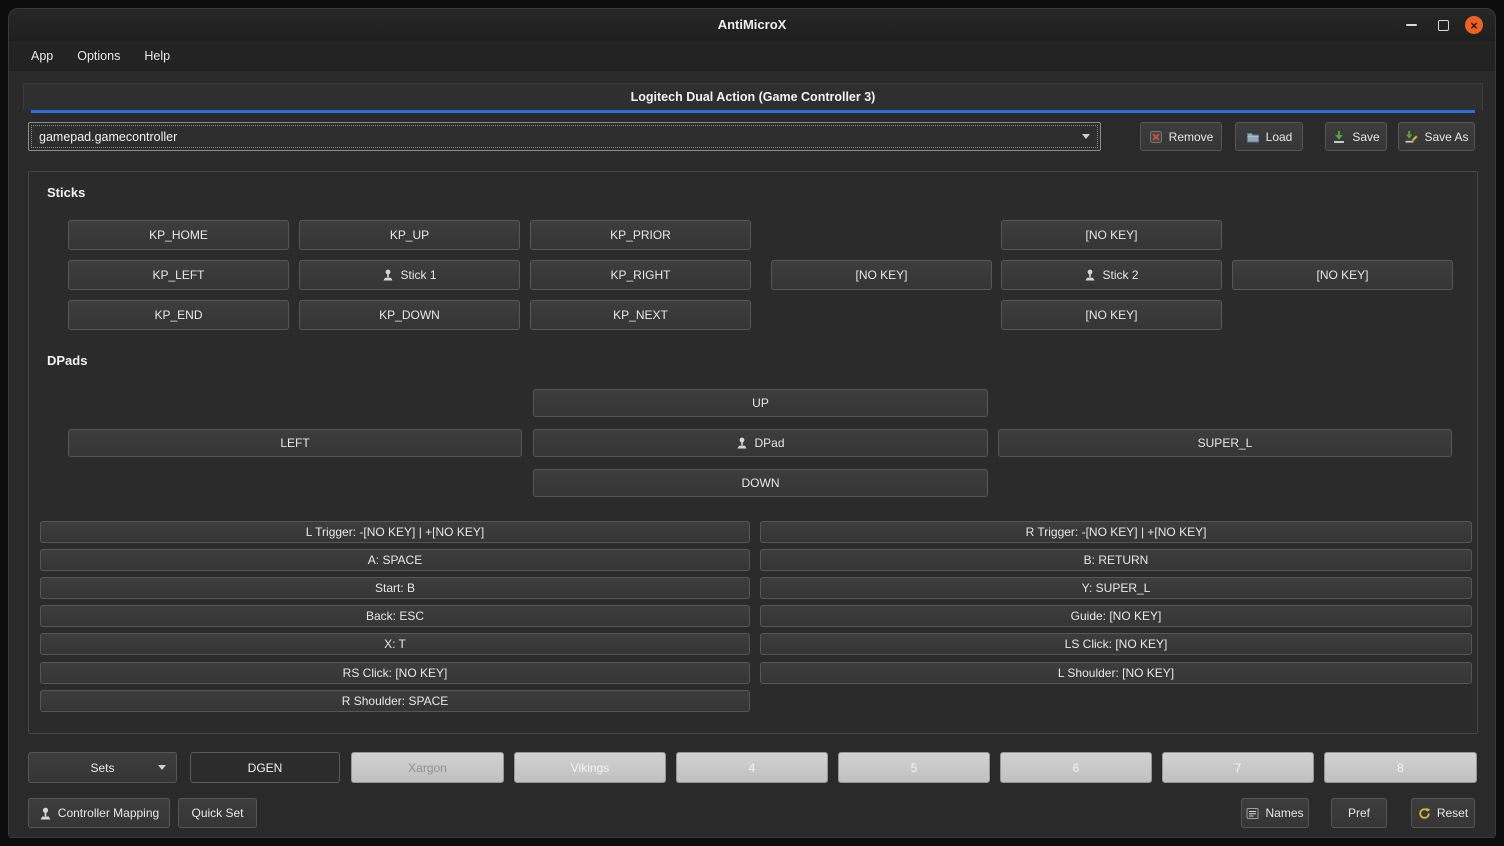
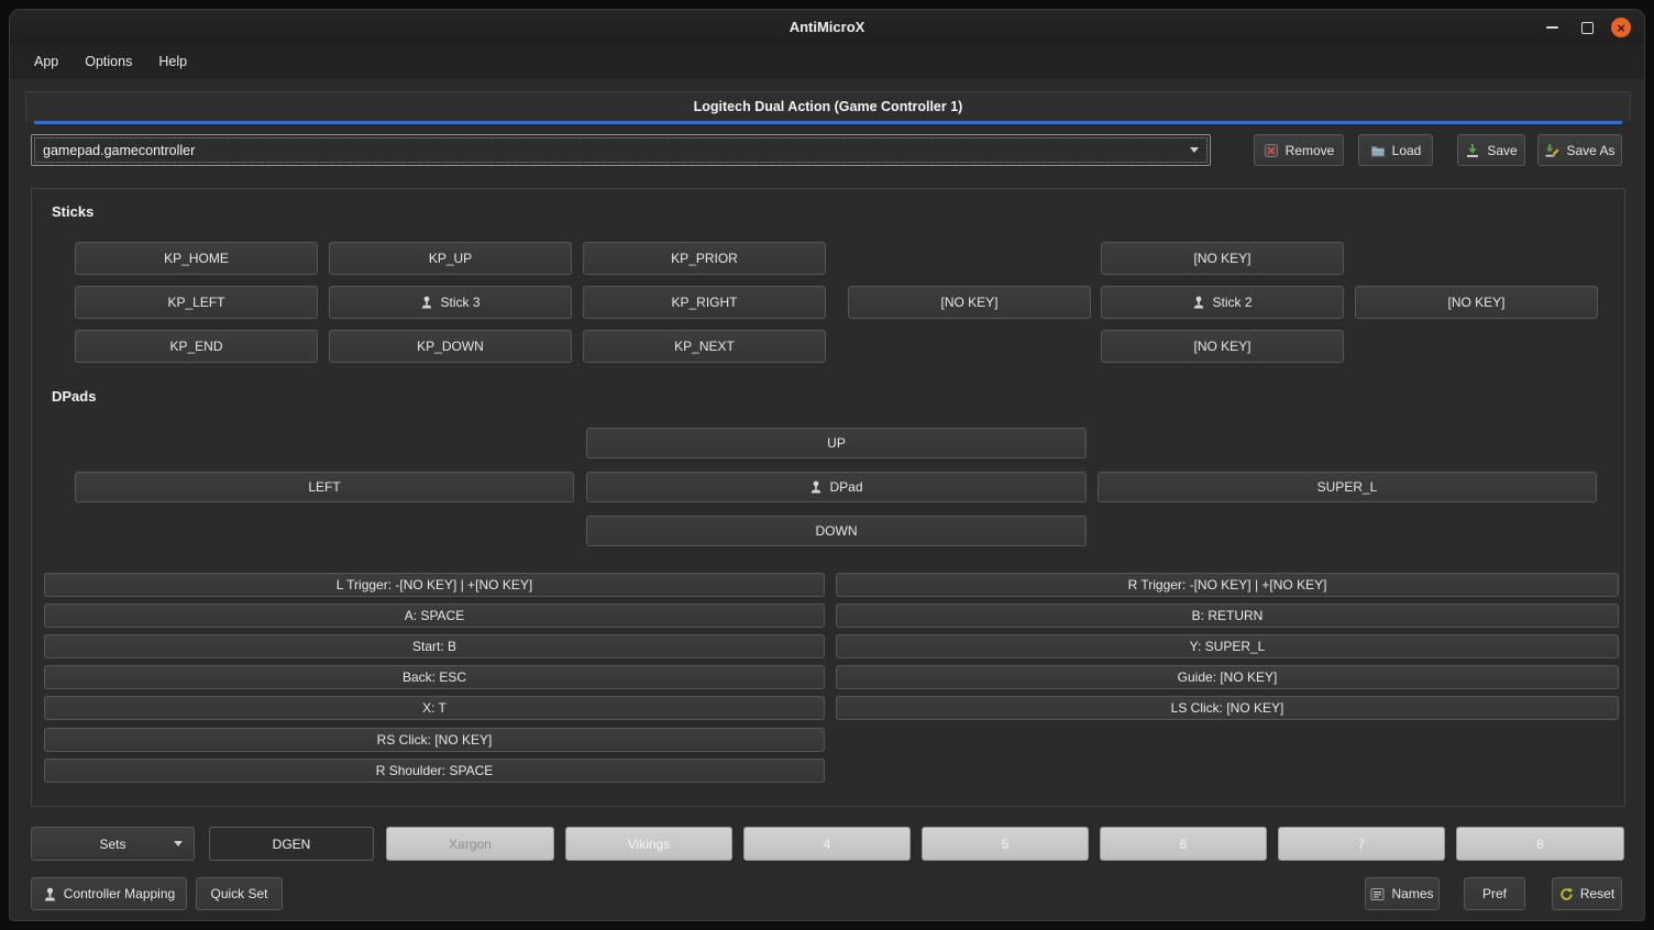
  AntiMicroX
  ×
  App
  Options
  Help
- Logitech Dual Action (Game Controller 3)
+ Logitech Dual Action (Game Controller 1)
  gamepad.gamecontroller
  Remove
  Load
  Save
  Save As
  Sticks
  KP_HOME
  KP_UP
  KP_PRIOR
  KP_LEFT
- Stick 1
+ Stick 3
  KP_RIGHT
  KP_END
  KP_DOWN
  KP_NEXT
  [NO KEY]
  [NO KEY]
  Stick 2
  [NO KEY]
  [NO KEY]
  DPads
  UP
  LEFT
  DPad
  SUPER_L
  DOWN
  L Trigger: -[NO KEY] | +[NO KEY]
  A: SPACE
  Start: B
  Back: ESC
  X: T
  RS Click: [NO KEY]
  R Shoulder: SPACE
  R Trigger: -[NO KEY] | +[NO KEY]
  B: RETURN
  Y: SUPER_L
  Guide: [NO KEY]
  LS Click: [NO KEY]
- L Shoulder: [NO KEY]
  Sets
  DGEN
  Xargon
  Vikings
  4
  5
  6
  7
  8
  Controller Mapping
  Quick Set
  Names
  Pref
  Reset
